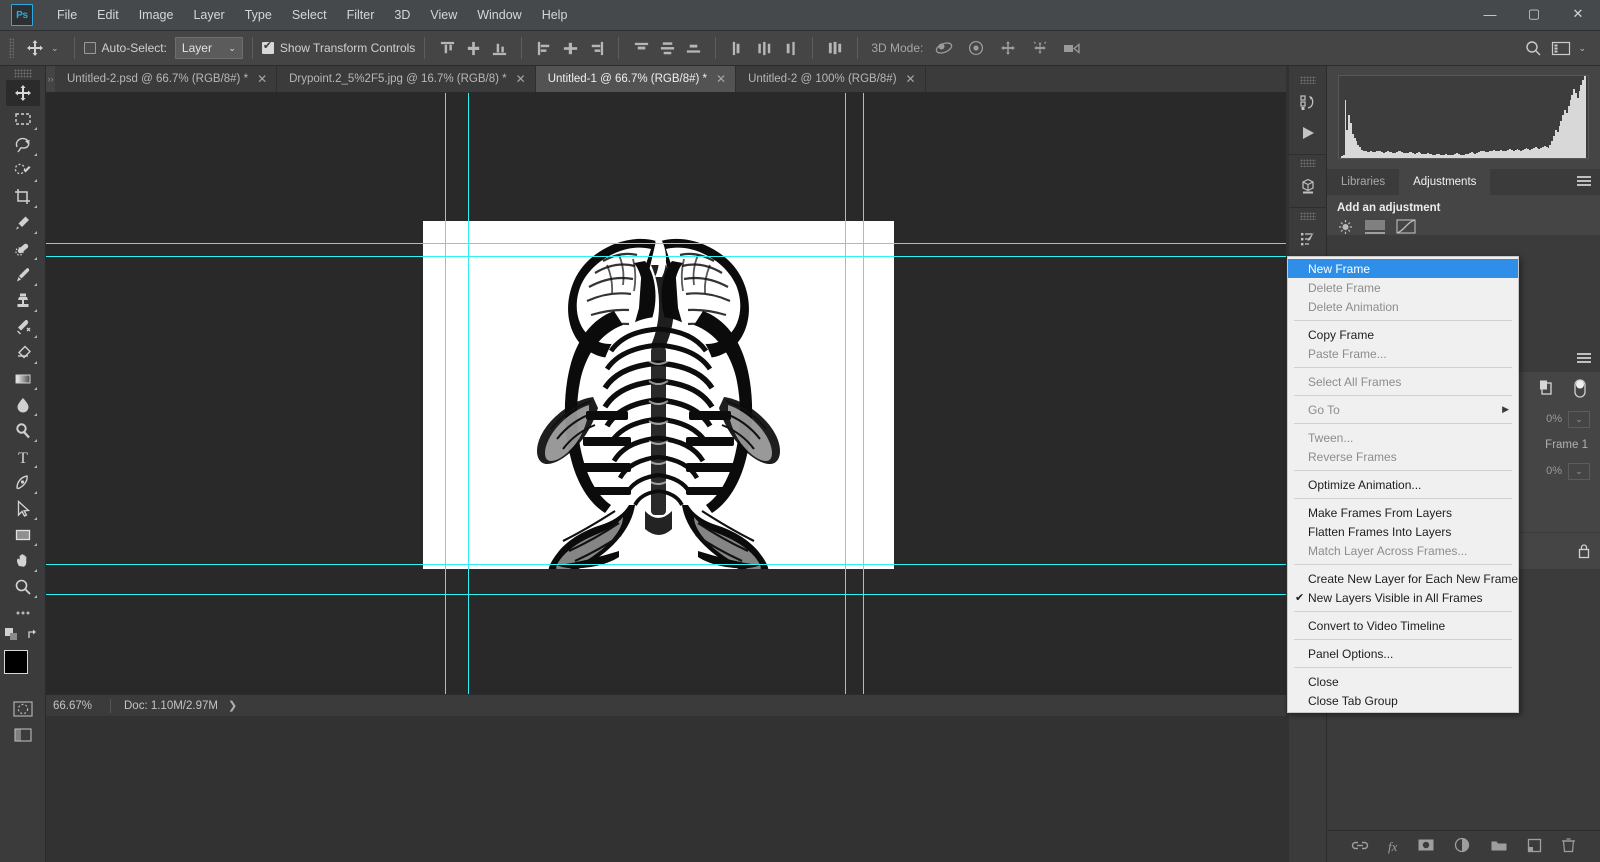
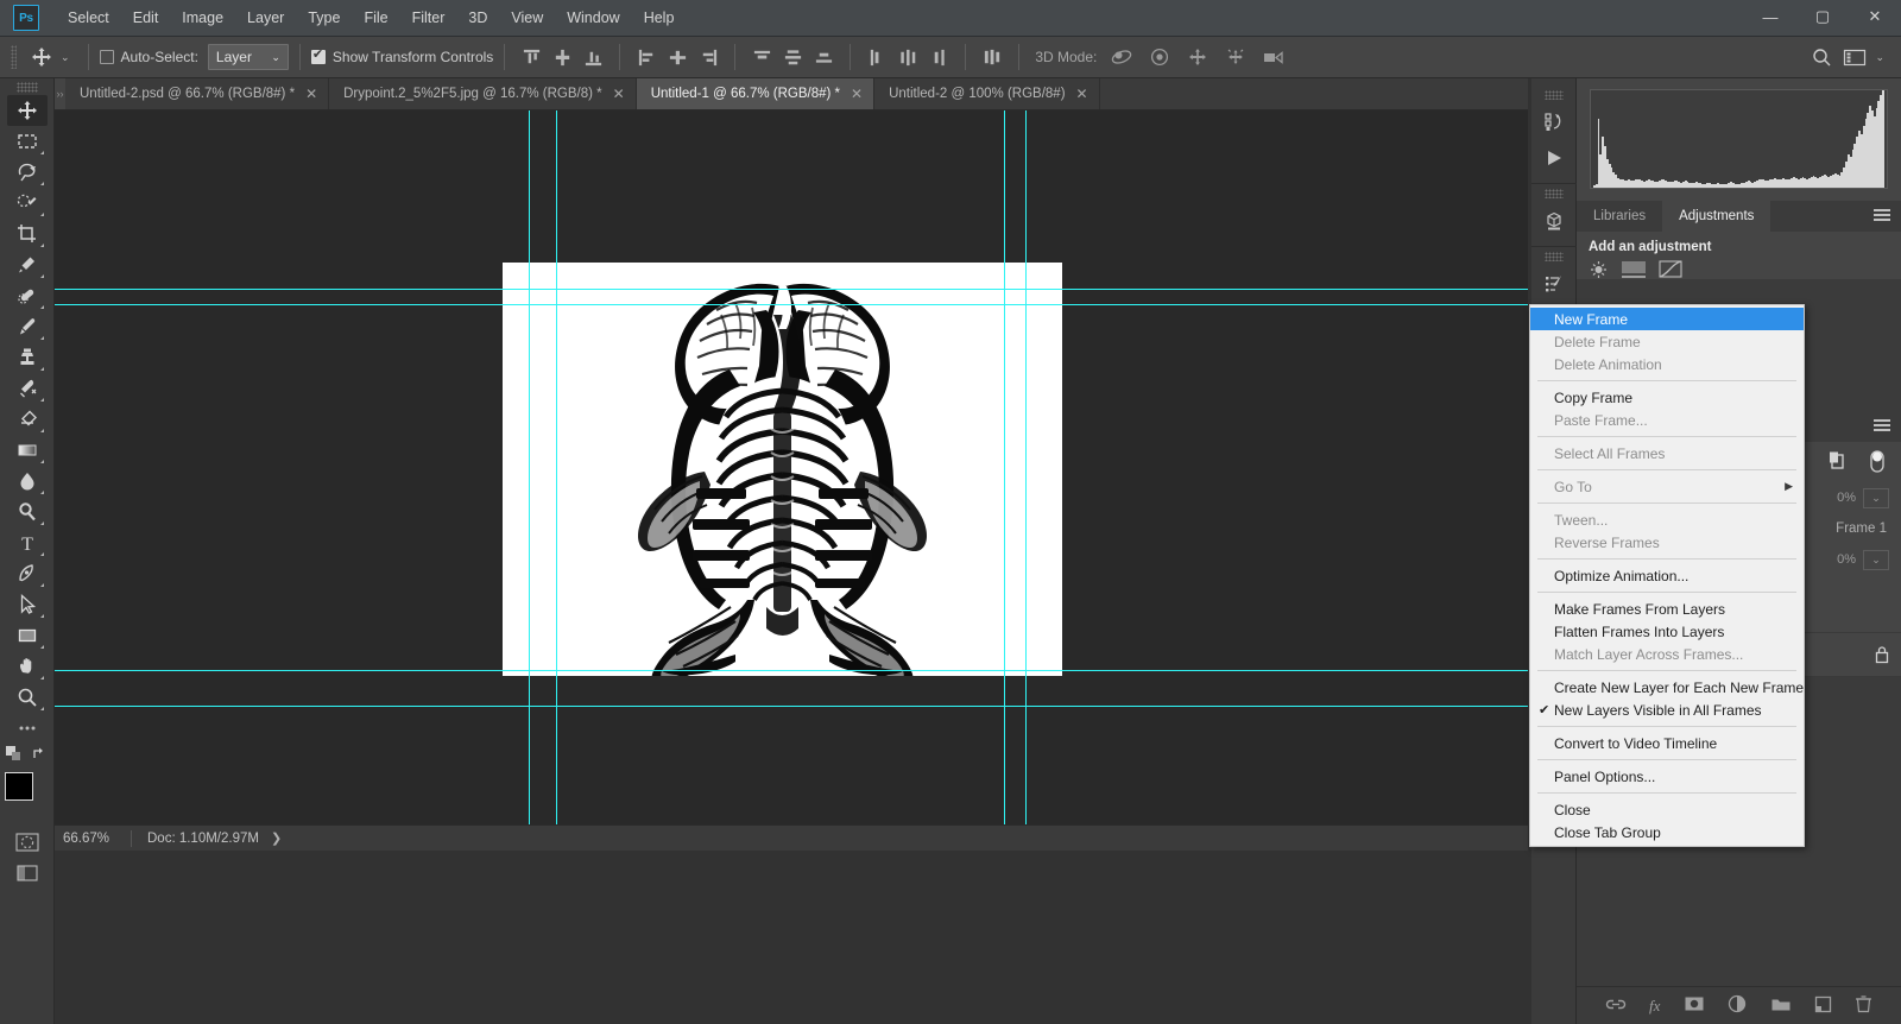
  Ps
- File
+ Select
  Edit
  Image
  Layer
  Type
- Select
+ File
  Filter
  3D
  View
  Window
  Help
  —
  ▢
  ✕
  ⌄
  Auto-Select:
  Layer
  ⌄
  Show Transform Controls
  3D Mode:
  ⌄
  ››
  Untitled-2.psd @ 66.7% (RGB/8#) *
  ✕
  Drypoint.2_5%2F5.jpg @ 16.7% (RGB/8) *
  ✕
  Untitled-1 @ 66.7% (RGB/8#) *
  ✕
  Untitled-2 @ 100% (RGB/8#)
  ✕
  T
  66.67%
  Doc: 1.10M/2.97M
  ❯
  Libraries
  Adjustments
  Add an adjustment
  0%
  ⌄
  Frame 1
  0%
  ⌄
  fx
  New Frame
  Delete Frame
  Delete Animation
  Copy Frame
  Paste Frame...
  Select All Frames
  Go To
  ▶
  Tween...
  Reverse Frames
  Optimize Animation...
  Make Frames From Layers
  Flatten Frames Into Layers
  Match Layer Across Frames...
  Create New Layer for Each New Frame
  ✔
  New Layers Visible in All Frames
  Convert to Video Timeline
  Panel Options...
  Close
  Close Tab Group
